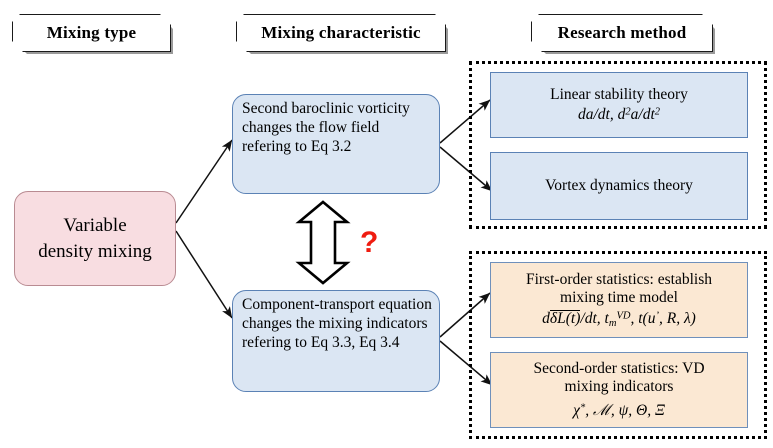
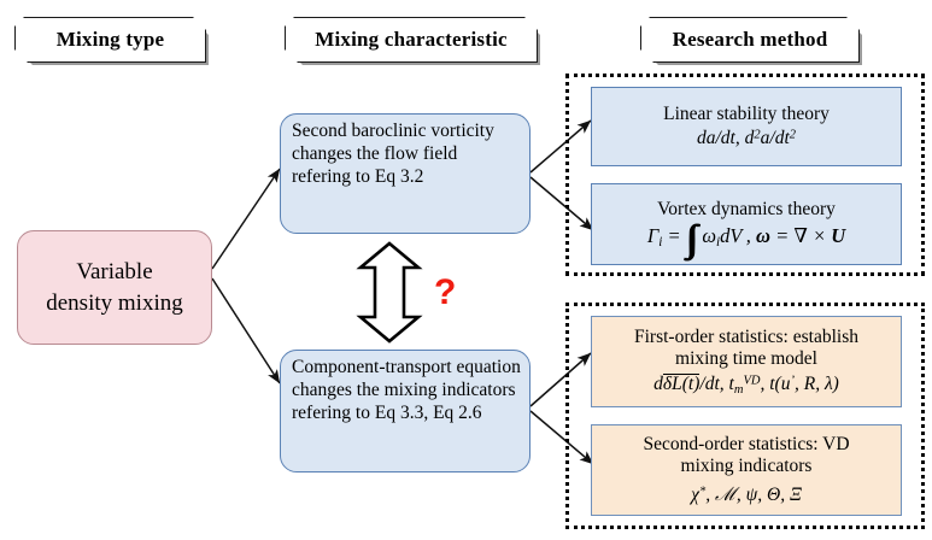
  Mixing type
  Mixing characteristic
  Research method
  Variable
  density mixing
  Second baroclinic vorticity changes the flow field refering to Eq 3.2
- Component-transport equation changes the mixing indicators refering to Eq 3.3, Eq 3.4
+ Component-transport equation changes the mixing indicators refering to Eq 3.3, Eq 2.6
  ?
  Linear stability theory
  da/dt, d2a/dt2
  Vortex dynamics theory
+ Γi = ∫∫∫ ωidV , ω = ∇ × U
  First-order statistics: establish
  mixing time model
  dδL(t)/dt, tmVD, t(u’, R, λ)
  Second-order statistics: VD
  mixing indicators
  χ*, ℳ, ψ, Θ, Ξ
